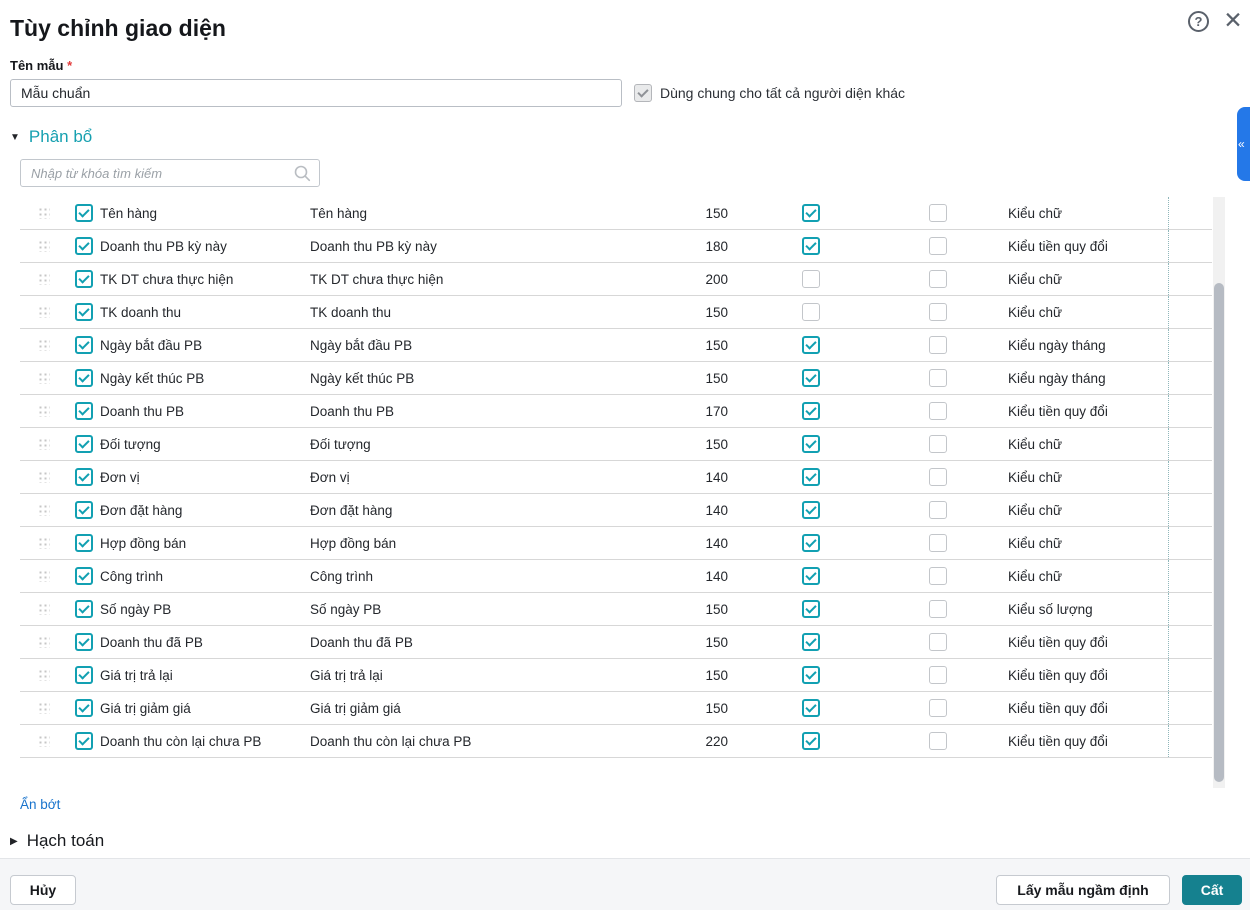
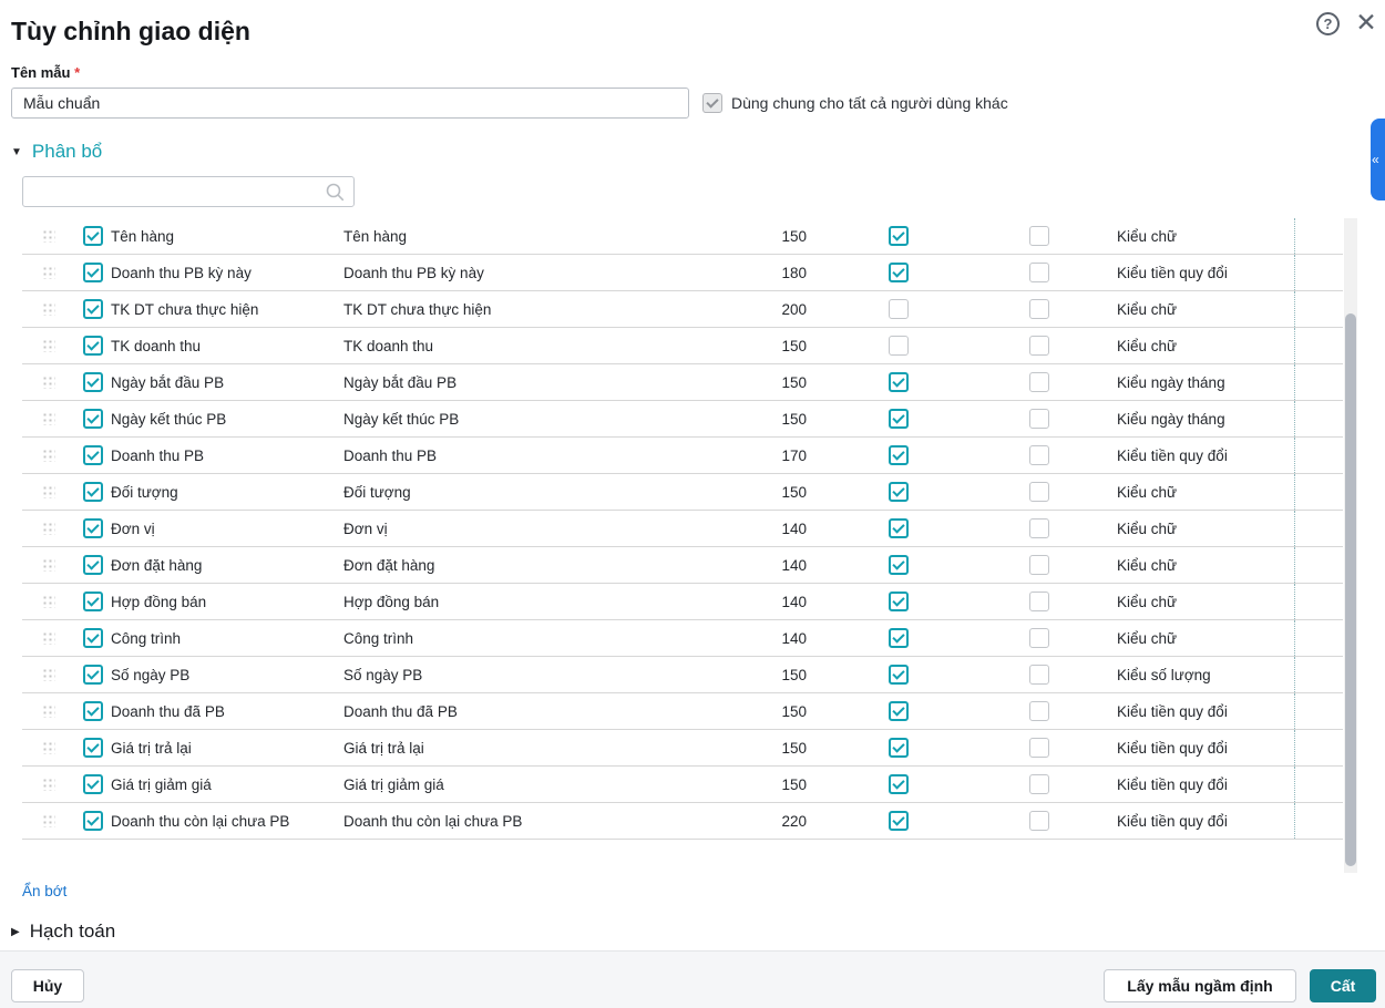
  Tùy chỉnh giao diện
  ?
  ✕
  Tên mẫu *
  Mẫu chuẩn
- Dùng chung cho tất cả người diện khác
+ Dùng chung cho tất cả người dùng khác
  «
  ▼
  Phân bổ
- Nhập từ khóa tìm kiếm
  Tên hàng
  Tên hàng
  150
  Kiểu chữ
  Doanh thu PB kỳ này
  Doanh thu PB kỳ này
  180
  Kiểu tiền quy đổi
  TK DT chưa thực hiện
  TK DT chưa thực hiện
  200
  Kiểu chữ
  TK doanh thu
  TK doanh thu
  150
  Kiểu chữ
  Ngày bắt đầu PB
  Ngày bắt đầu PB
  150
  Kiểu ngày tháng
  Ngày kết thúc PB
  Ngày kết thúc PB
  150
  Kiểu ngày tháng
  Doanh thu PB
  Doanh thu PB
  170
  Kiểu tiền quy đổi
  Đối tượng
  Đối tượng
  150
  Kiểu chữ
  Đơn vị
  Đơn vị
  140
  Kiểu chữ
  Đơn đặt hàng
  Đơn đặt hàng
  140
  Kiểu chữ
  Hợp đồng bán
  Hợp đồng bán
  140
  Kiểu chữ
  Công trình
  Công trình
  140
  Kiểu chữ
  Số ngày PB
  Số ngày PB
  150
  Kiểu số lượng
  Doanh thu đã PB
  Doanh thu đã PB
  150
  Kiểu tiền quy đổi
  Giá trị trả lại
  Giá trị trả lại
  150
  Kiểu tiền quy đổi
  Giá trị giảm giá
  Giá trị giảm giá
  150
  Kiểu tiền quy đổi
  Doanh thu còn lại chưa PB
  Doanh thu còn lại chưa PB
  220
  Kiểu tiền quy đổi
  Ẩn bớt
  ▶
  Hạch toán
  Hủy
  Lấy mẫu ngầm định
  Cất
